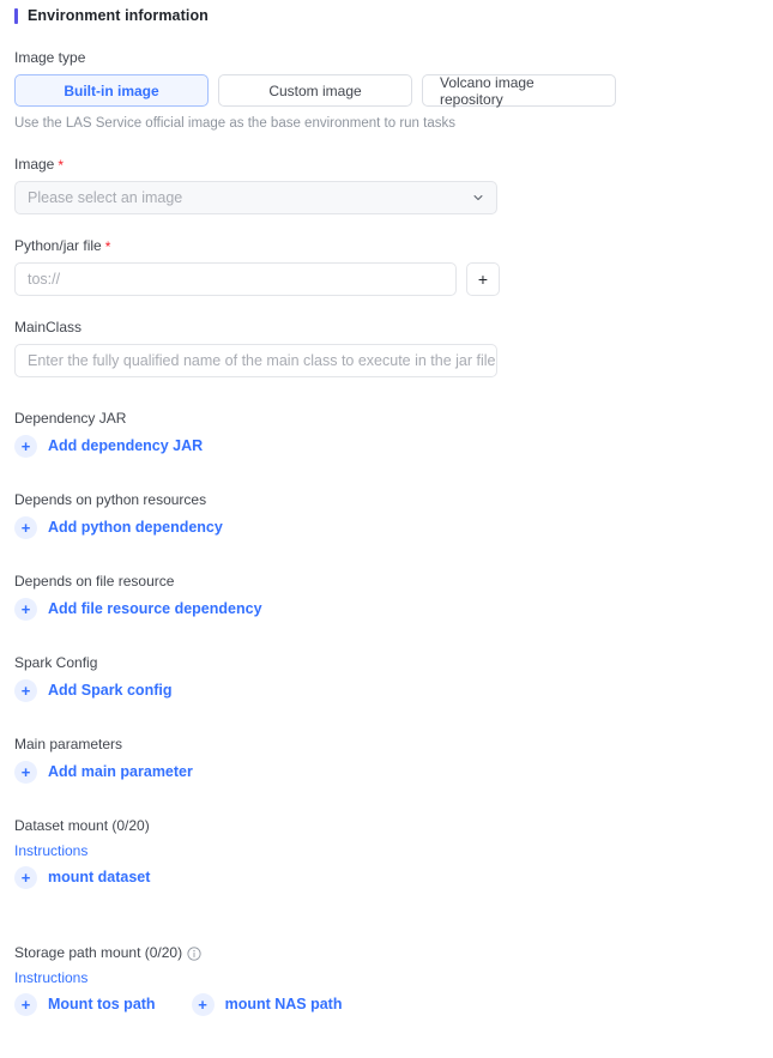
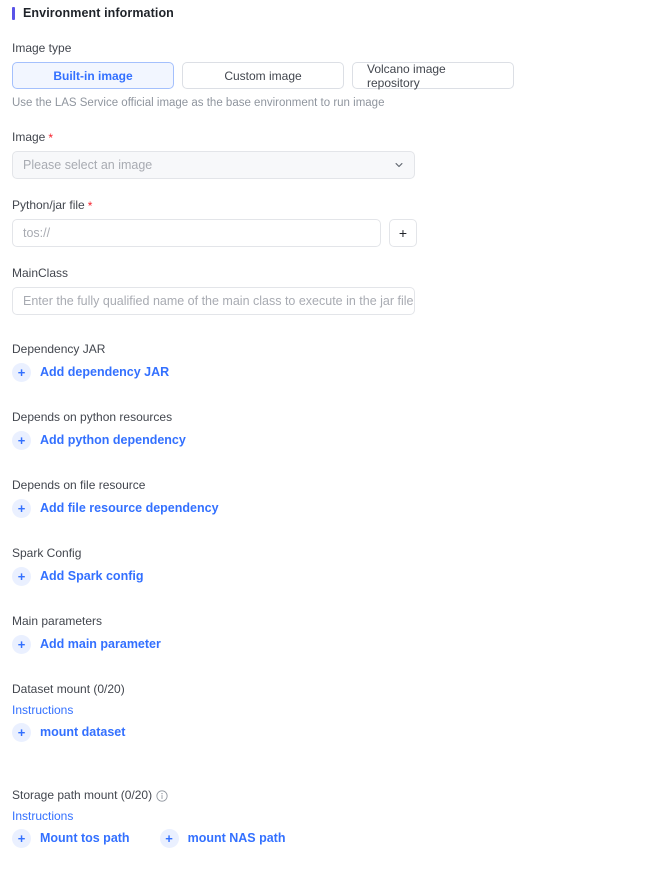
  Environment information
  Image type
  Built-in image
  Custom image
  Volcano image repository
- Use the LAS Service official image as the base environment to run tasks
+ Use the LAS Service official image as the base environment to run image
  Image
  *
  Please select an image
  Python/jar file
  *
  tos://
  +
  MainClass
  Enter the fully qualified name of the main class to execute in the jar file
  Dependency JAR
  +
  Add dependency JAR
  Depends on python resources
  +
  Add python dependency
  Depends on file resource
  +
  Add file resource dependency
  Spark Config
  +
  Add Spark config
  Main parameters
  +
  Add main parameter
  Dataset mount (0/20)
  Instructions
  +
  mount dataset
  Storage path mount (0/20)
  Instructions
  +
  Mount tos path
  +
  mount NAS path
